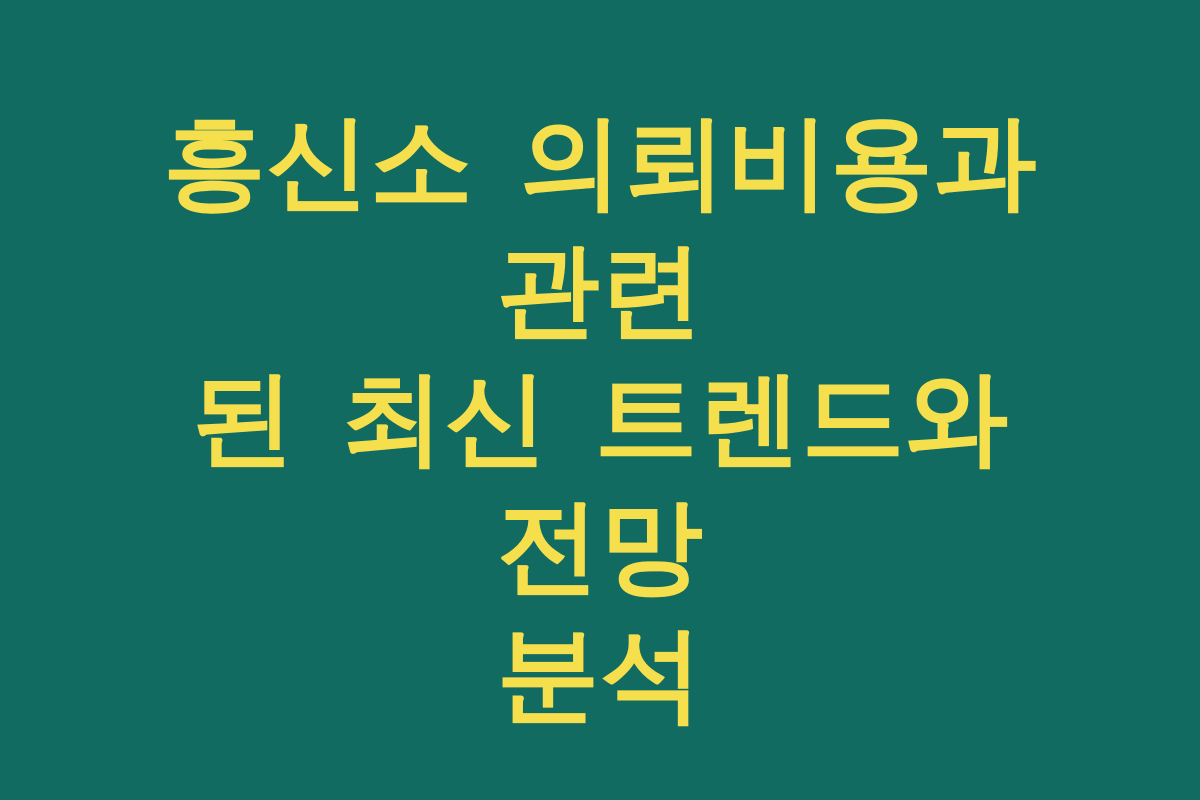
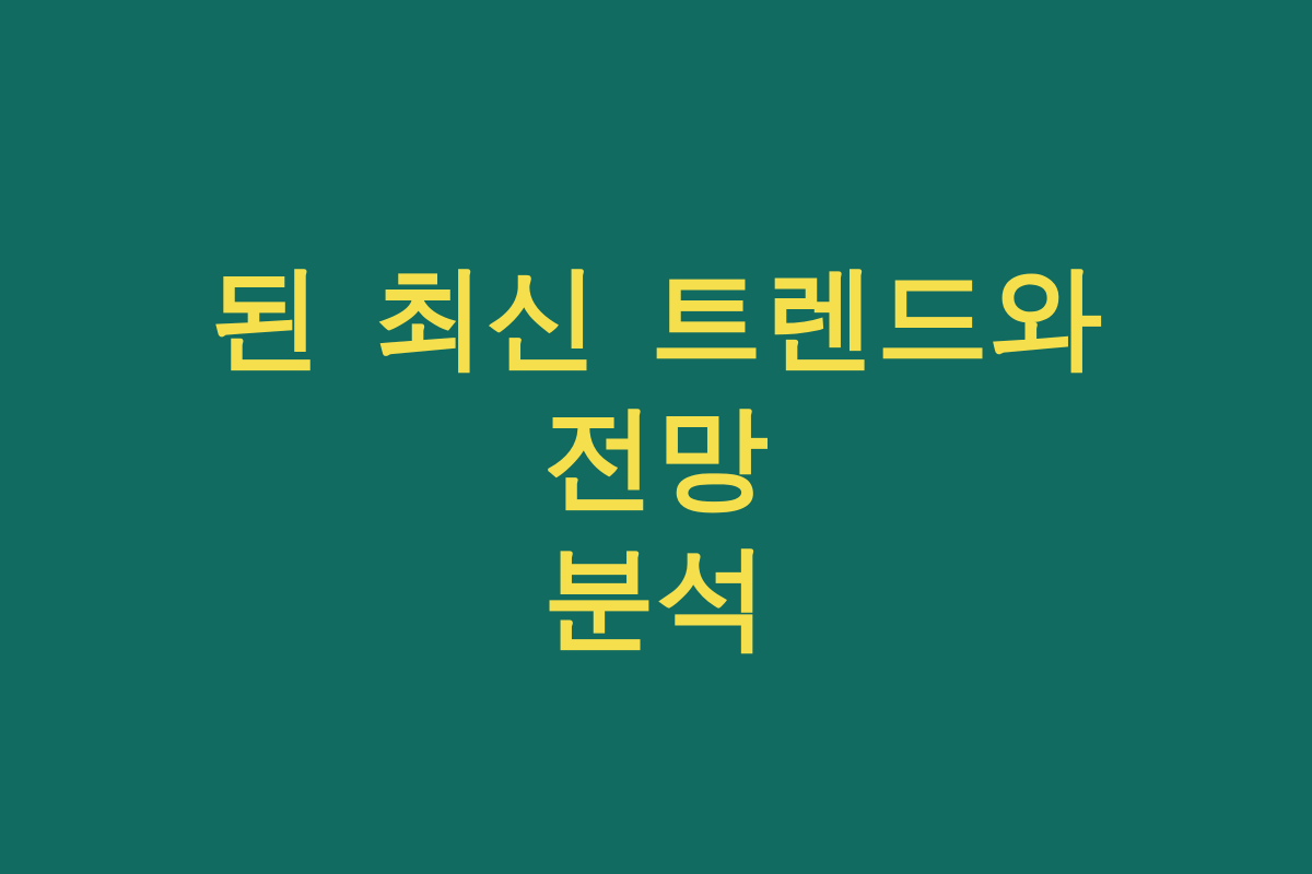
- 흥신소 의뢰비용과 관련
  된 최신 트렌드와 전망
  분석
